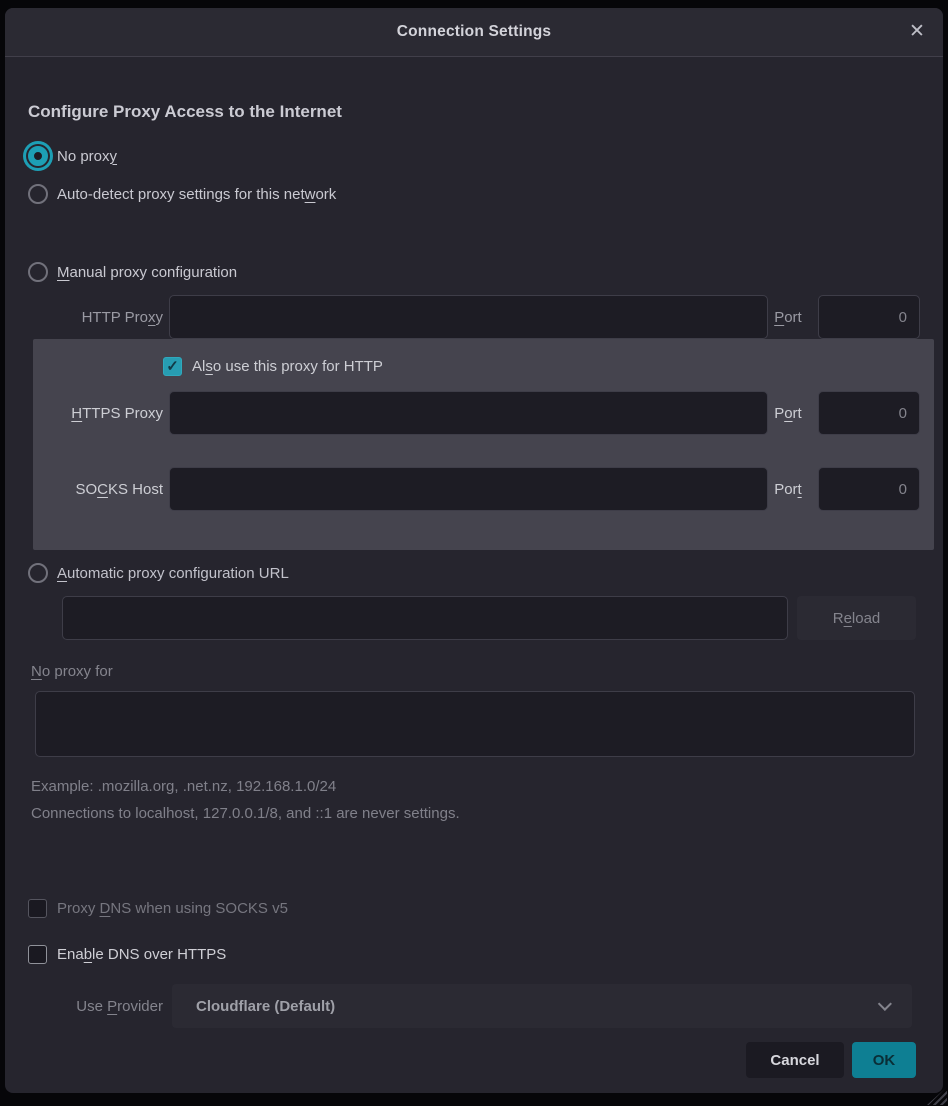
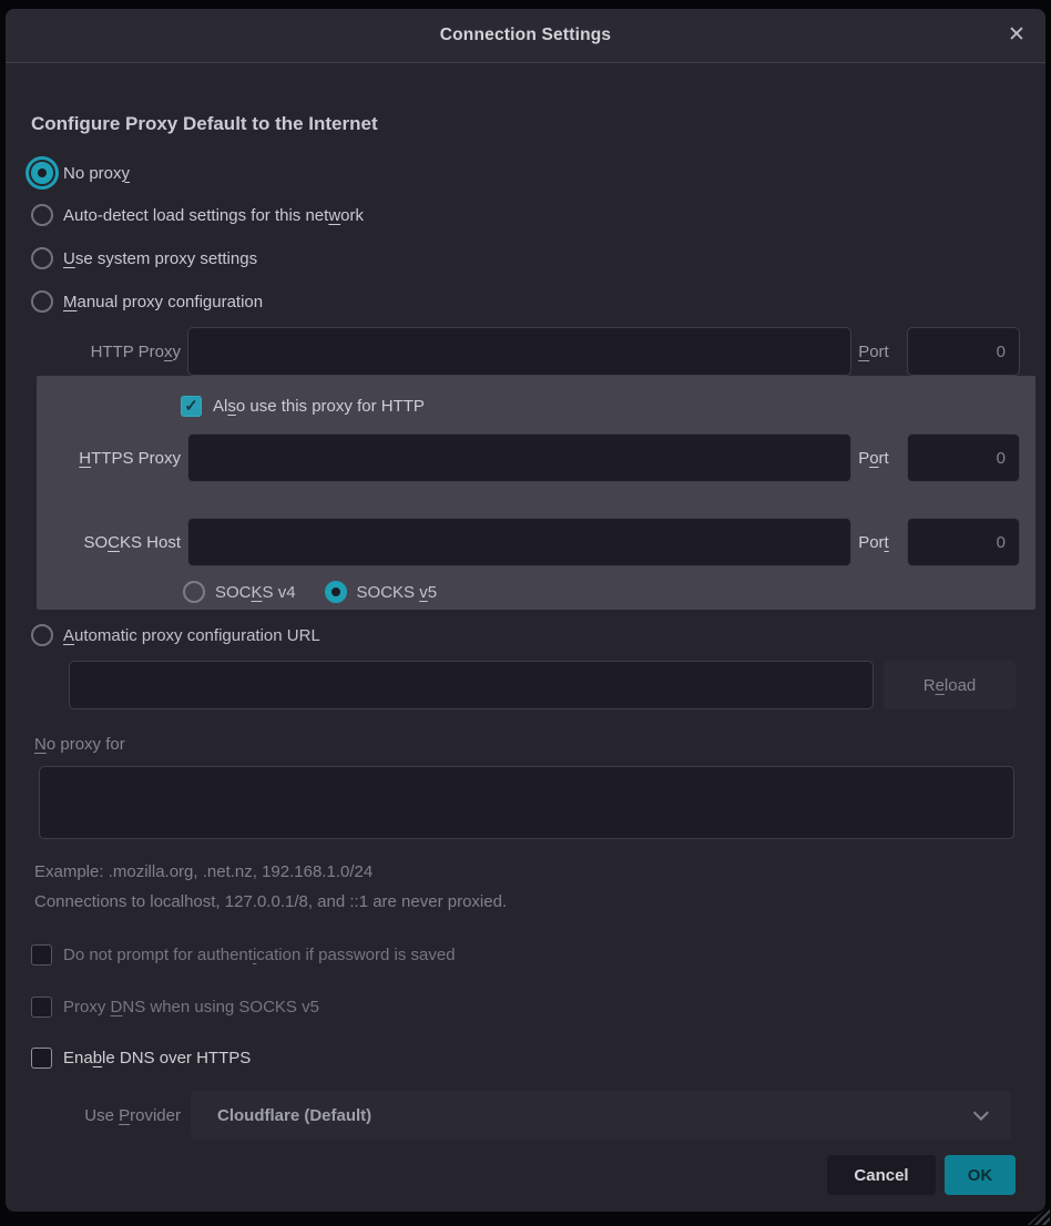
  Connection Settings
  ✕
- Configure Proxy Access to the Internet
+ Configure Proxy Default to the Internet
  No proxy
- Auto-detect proxy settings for this network
+ Auto-detect load settings for this network
+ Use system proxy settings
  Manual proxy configuration
  HTTP Proxy
  Port
  0
  ✓
  Also use this proxy for HTTP
  HTTPS Proxy
  Port
  0
  SOCKS Host
  Port
  0
+ SOCKS v4
+ SOCKS v5
  Automatic proxy configuration URL
  Reload
  No proxy for
  Example: .mozilla.org, .net.nz, 192.168.1.0/24
- Connections to localhost, 127.0.0.1/8, and ::1 are never settings.
+ Connections to localhost, 127.0.0.1/8, and ::1 are never proxied.
+ Do not prompt for authentication if password is saved
  Proxy DNS when using SOCKS v5
  Enable DNS over HTTPS
  Use Provider
  Cloudflare (Default)
  Cancel
  OK
